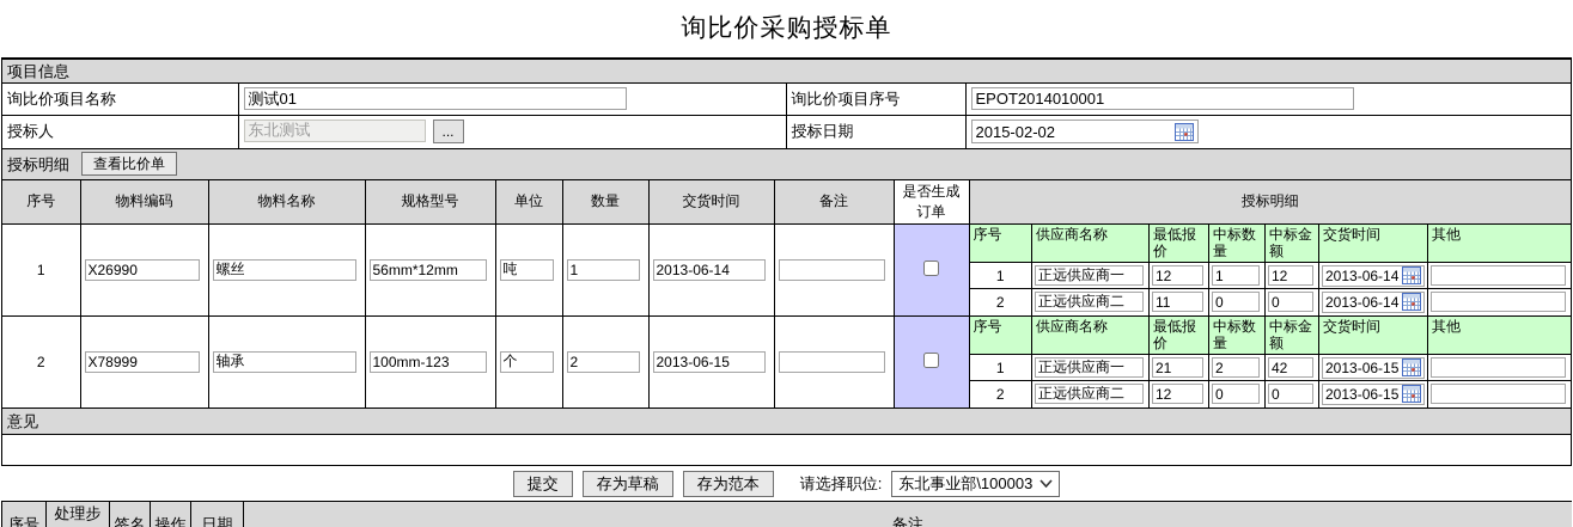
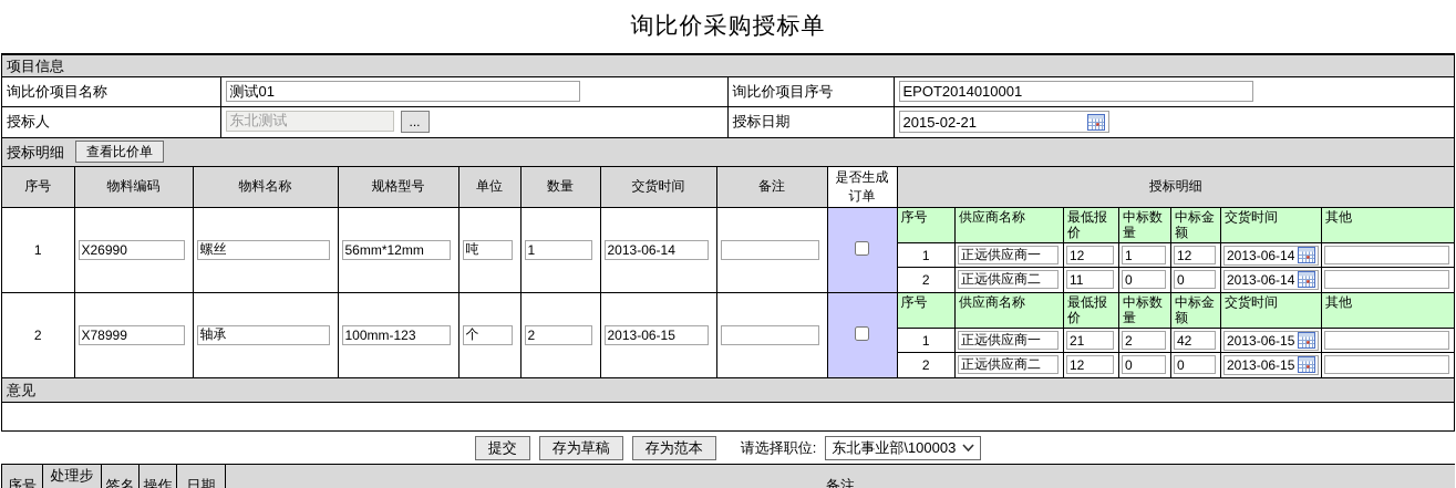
  询比价采购授标单
  项目信息
  询比价项目名称	测试01	询比价项目序号	EPOT2014010001
- 授标人	东北测试 ...	授标日期	2015-02-02
+ 授标人	东北测试 ...	授标日期	2015-02-21
  授标明细
  查看比价单
  序号	物料编码	物料名称	规格型号	单位	数量	交货时间	备注	是否生成订单	授标明细
  1	X26990	螺丝	56mm*12mm	吨	1	2013-06-14
  序号	供应商名称	最低报价	中标数量	中标金额	交货时间	其他
  1	正远供应商一	12	1	12	2013-06-14
  2	正远供应商二	11	0	0	2013-06-14
  2	X78999	轴承	100mm-123	个	2	2013-06-15
  序号	供应商名称	最低报价	中标数量	中标金额	交货时间	其他
  1	正远供应商一	21	2	42	2013-06-15
  2	正远供应商二	12	0	0	2013-06-15
  意见
  提交
  存为草稿
  存为范本
  请选择职位:
  东北事业部\100003
  序号	处理步	签名	操作	日期	备注
